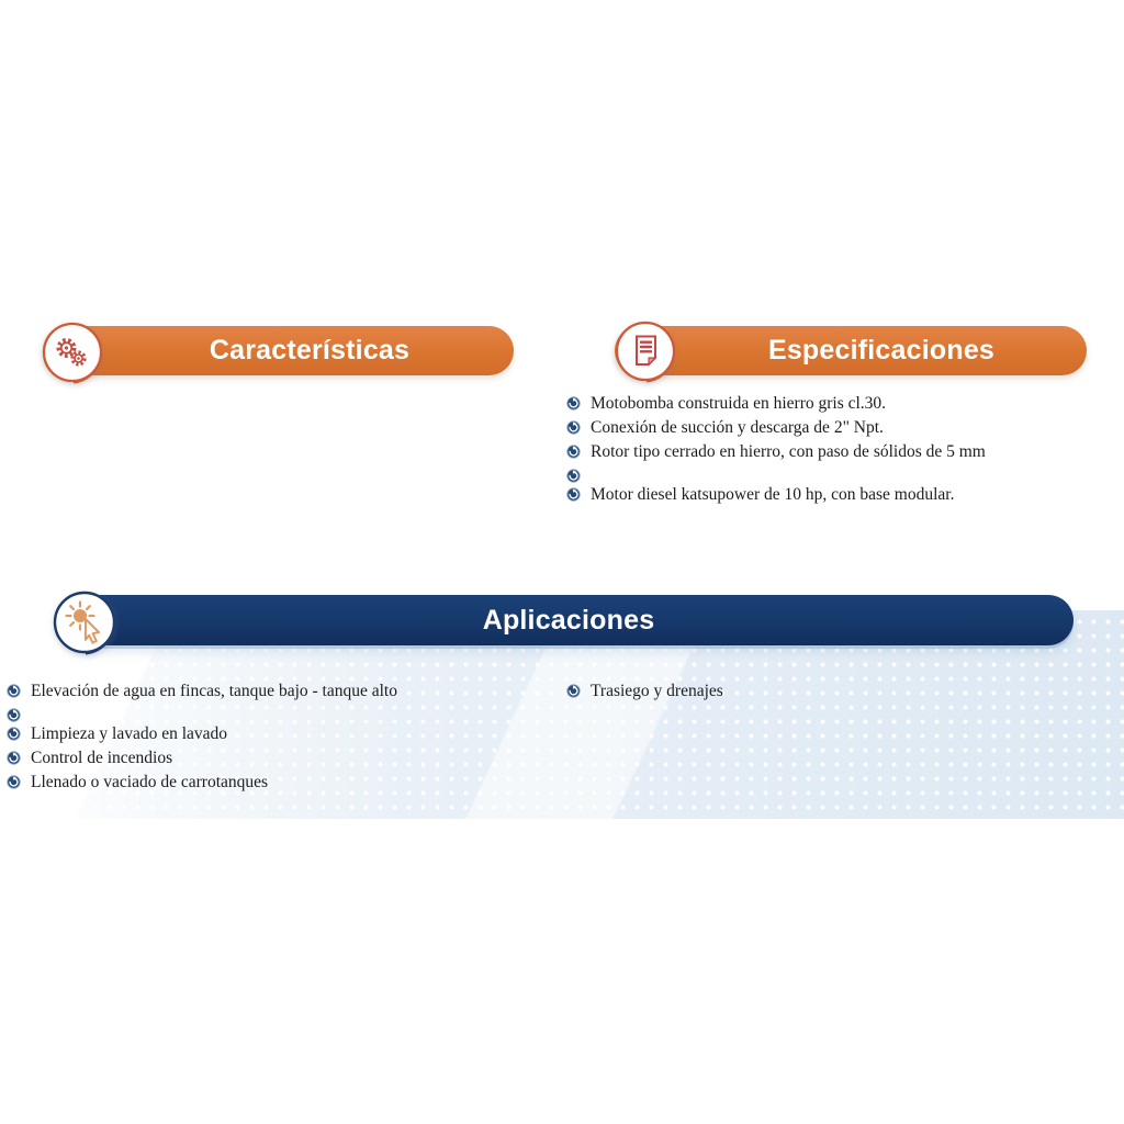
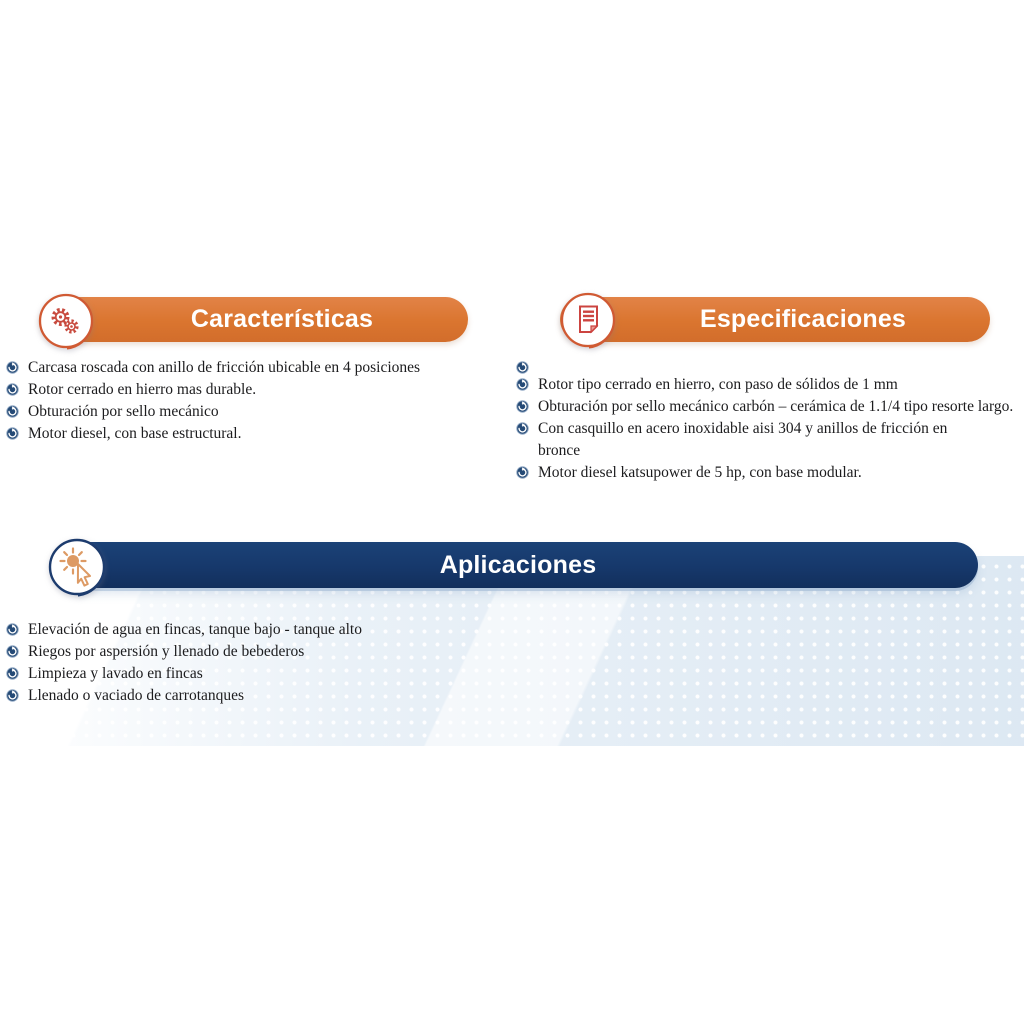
  Características
+ Carcasa roscada con anillo de fricción ubicable en 4 posiciones
+ Rotor cerrado en hierro mas durable.
+ Obturación por sello mecánico
+ Motor diesel, con base estructural.
  Especificaciones
- Motobomba construida en hierro gris cl.30.
- Conexión de succión y descarga de 2" Npt.
- Rotor tipo cerrado en hierro, con paso de sólidos de 5 mm
+ Rotor tipo cerrado en hierro, con paso de sólidos de 1 mm
+ Obturación por sello mecánico carbón – cerámica de 1.1/4 tipo resorte largo.
+ Con casquillo en acero inoxidable aisi 304 y anillos de fricción en bronce
- Motor diesel katsupower de 10 hp, con base modular.
+ Motor diesel katsupower de 5 hp, con base modular.
  Aplicaciones
  Elevación de agua en fincas, tanque bajo - tanque alto
+ Riegos por aspersión y llenado de bebederos
- Limpieza y lavado en lavado
+ Limpieza y lavado en fincas
- Control de incendios
  Llenado o vaciado de carrotanques
- Trasiego y drenajes
